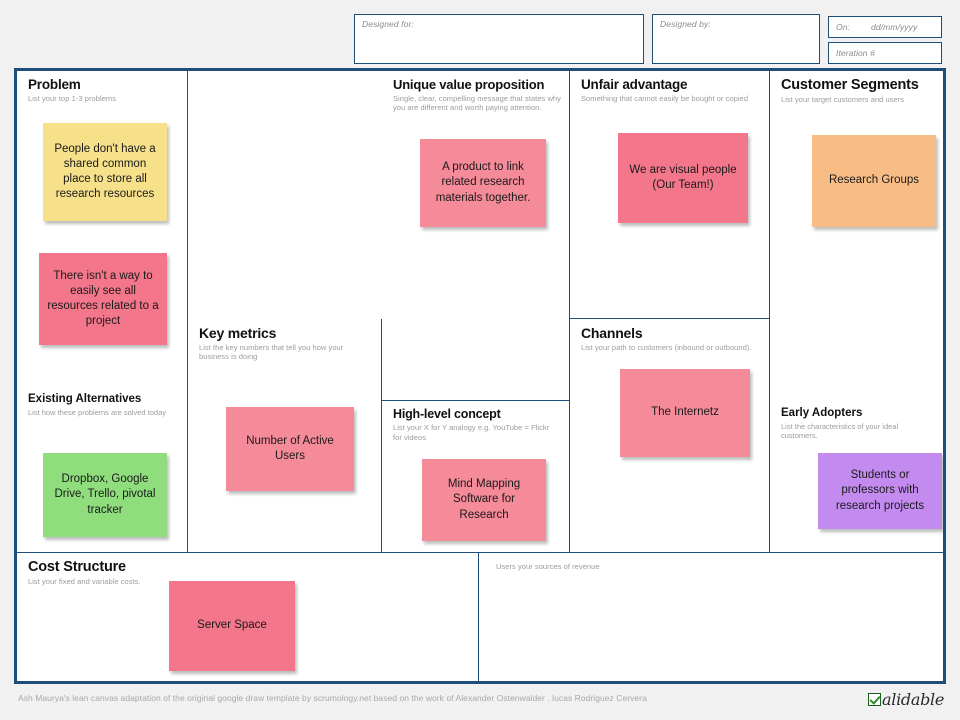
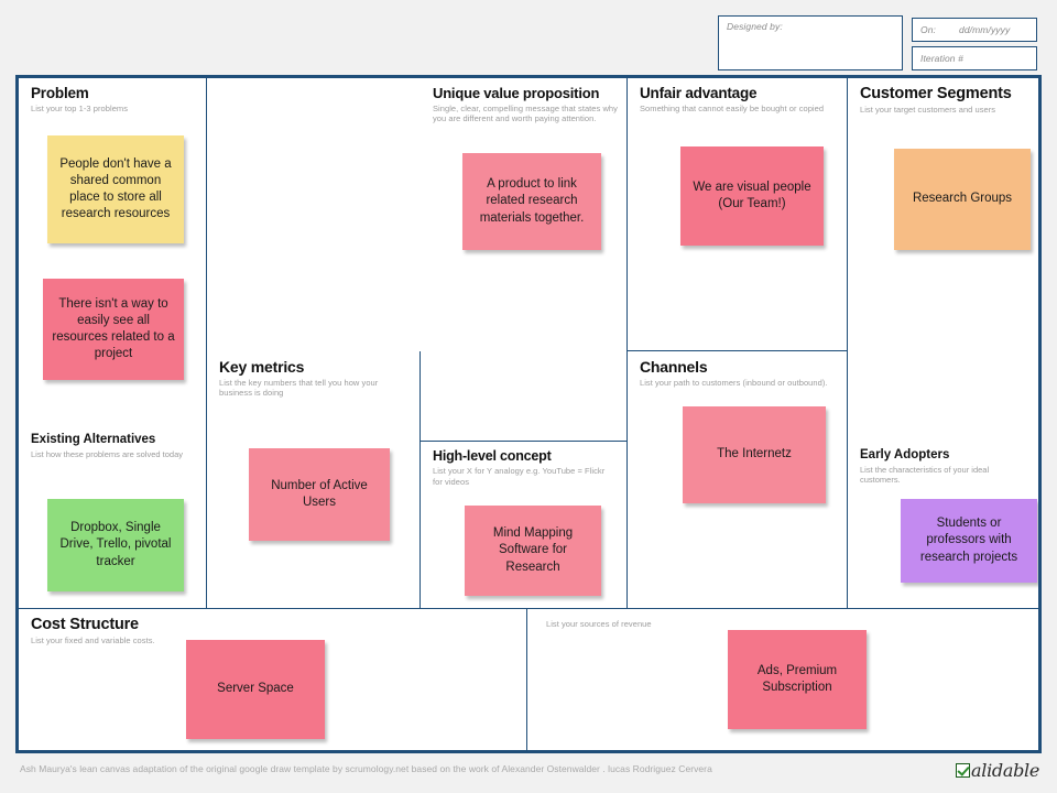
- Designed for:
  Designed by:
  On:
  dd/mm/yyyy
  Iteration #
  Problem
  List your top 1-3 problems
  People don't have a shared common place to store all research resources
  There isn't a way to easily see all resources related to a project
  Existing Alternatives
  List how these problems are solved today
- Dropbox, Google Drive, Trello, pivotal tracker
+ Dropbox, Single Drive, Trello, pivotal tracker
  Key metrics
  List the key numbers that tell you how your business is doing
  Number of Active Users
  Unique value proposition
  Single, clear, compelling message that states why you are different and worth paying attention.
  A product to link related research materials together.
  High-level concept
  List your X for Y analogy e.g. YouTube = Flickr for videos
  Mind Mapping Software for Research
  Unfair advantage
  Something that cannot easily be bought or copied
  We are visual people (Our Team!)
  Channels
  List your path to customers (inbound or outbound).
  The Internetz
  Customer Segments
  List your target customers and users
  Research Groups
  Early Adopters
  List the characteristics of your ideal customers.
  Students or professors with research projects
  Cost Structure
  List your fixed and variable costs.
  Server Space
- Users your sources of revenue
+ List your sources of revenue
+ Ads, Premium Subscription
  Ash Maurya's lean canvas adaptation of the original google draw template by scrumology.net based on the work of Alexander Ostenwalder . lucas Rodriguez Cervera
  alidable
